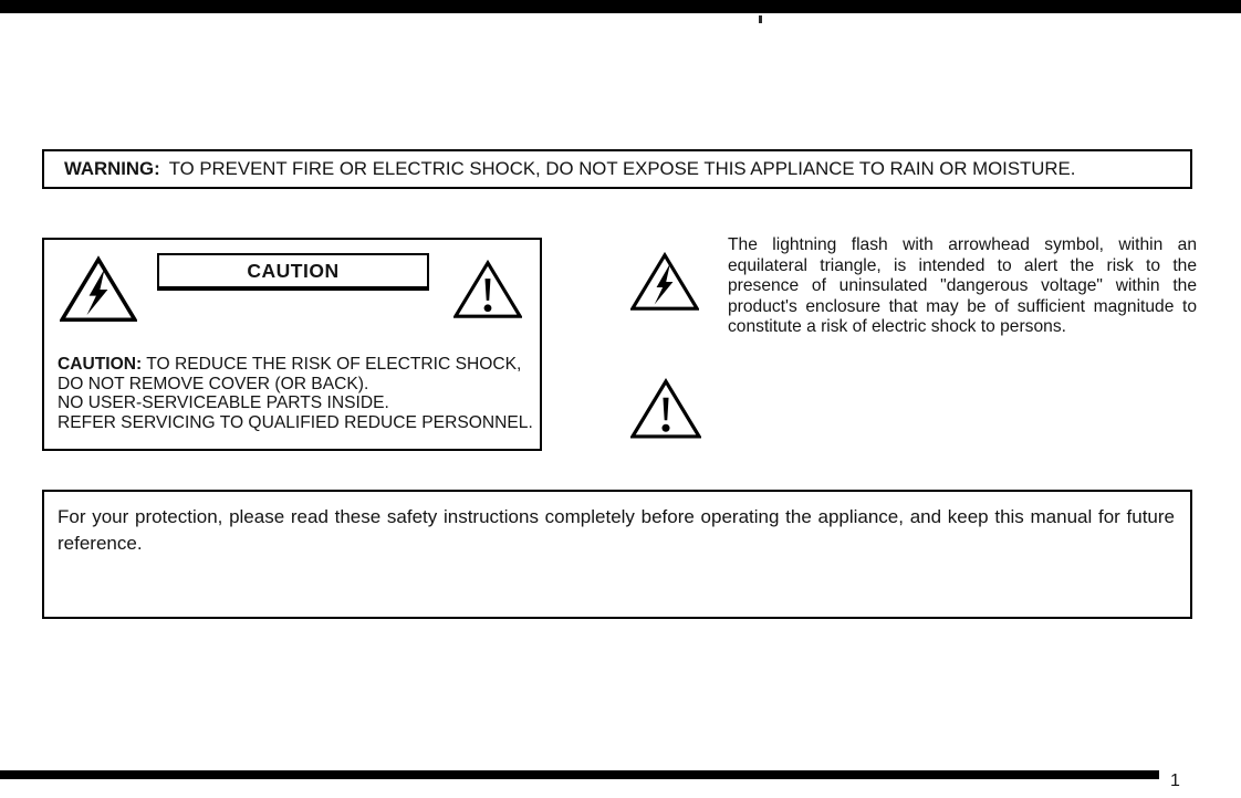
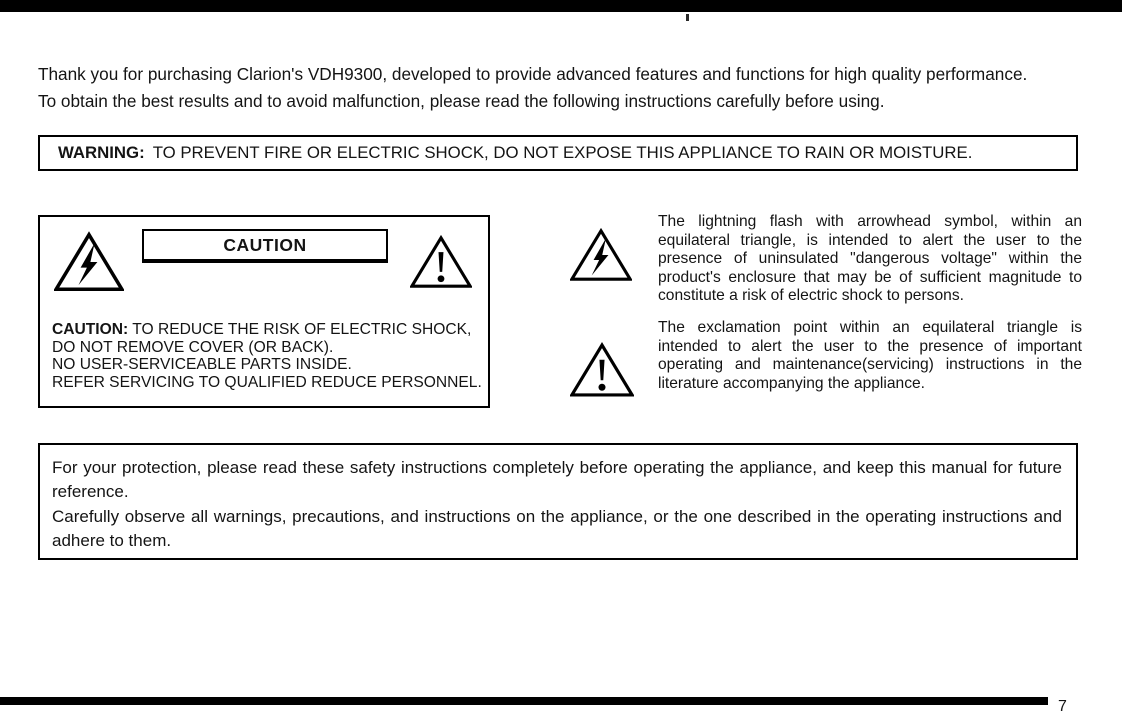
+ Thank you for purchasing Clarion's VDH9300, developed to provide advanced features and functions for high quality performance.
+ To obtain the best results and to avoid malfunction, please read the following instructions carefully before using.
  WARNING:
  TO PREVENT FIRE OR ELECTRIC SHOCK, DO NOT EXPOSE THIS APPLIANCE TO RAIN OR MOISTURE.
  CAUTION
  CAUTION: TO REDUCE THE RISK OF ELECTRIC SHOCK,
  DO NOT REMOVE COVER (OR BACK).
  NO USER-SERVICEABLE PARTS INSIDE.
  REFER SERVICING TO QUALIFIED REDUCE PERSONNEL.
- The lightning flash with arrowhead symbol, within an equilateral triangle, is intended to alert the risk to the presence of uninsulated "dangerous voltage" within the product's enclosure that may be of sufficient magnitude to constitute a risk of electric shock to persons.
+ The lightning flash with arrowhead symbol, within an equilateral triangle, is intended to alert the user to the presence of uninsulated "dangerous voltage" within the product's enclosure that may be of sufficient magnitude to constitute a risk of electric shock to persons.
+ The exclamation point within an equilateral triangle is intended to alert the user to the presence of important operating and maintenance(servicing) instructions in the literature accompanying the appliance.
  For your protection, please read these safety instructions completely before operating the appliance, and keep this manual for future reference.
+ Carefully observe all warnings, precautions, and instructions on the appliance, or the one described in the operating instructions and adhere to them.
- 1
+ 7
